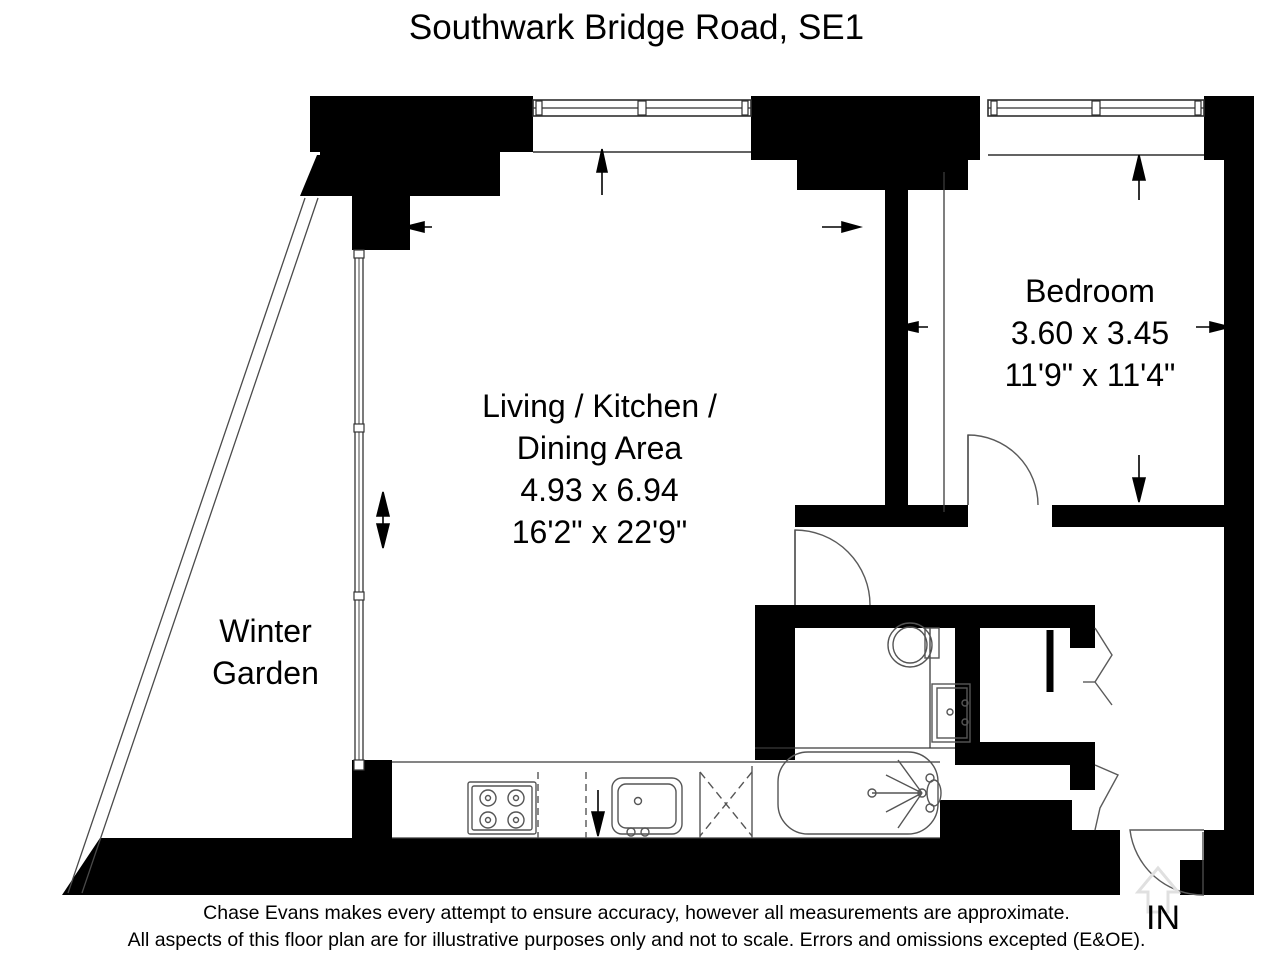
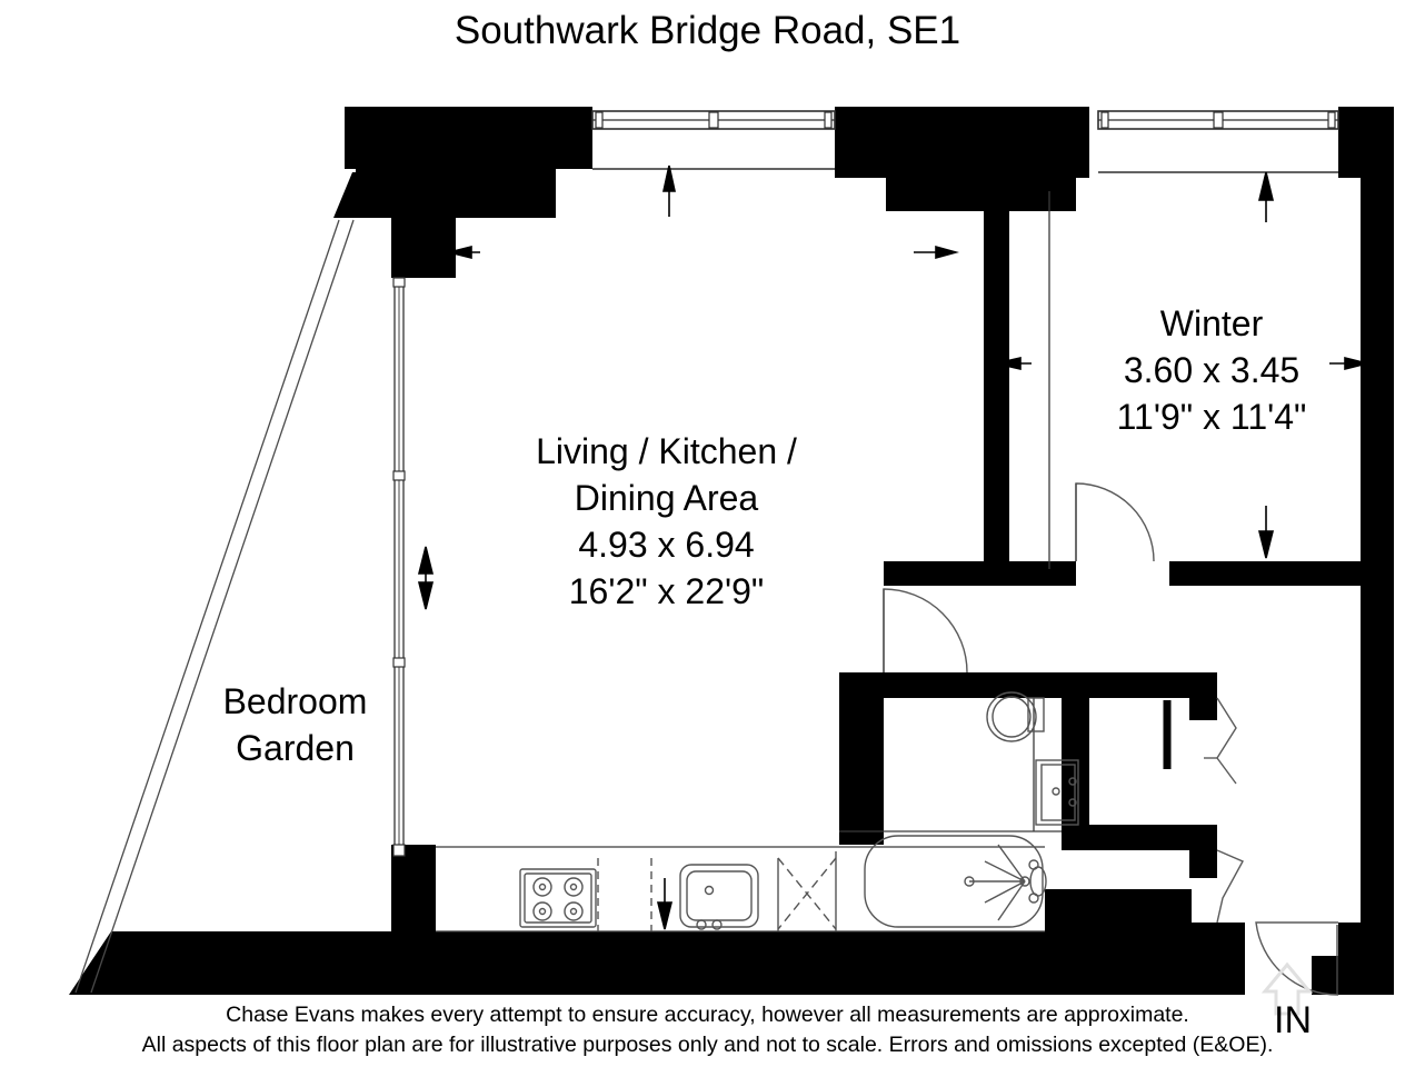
  Southwark Bridge Road, SE1
  Living / Kitchen /
  Dining Area
  4.93 x 6.94
  16'2" x 22'9"
- Bedroom
+ Winter
  3.60 x 3.45
  11'9" x 11'4"
- Winter
+ Bedroom
  Garden
  IN
  Chase Evans makes every attempt to ensure accuracy, however all measurements are approximate.
  All aspects of this floor plan are for illustrative purposes only and not to scale. Errors and omissions excepted (E&OE).
